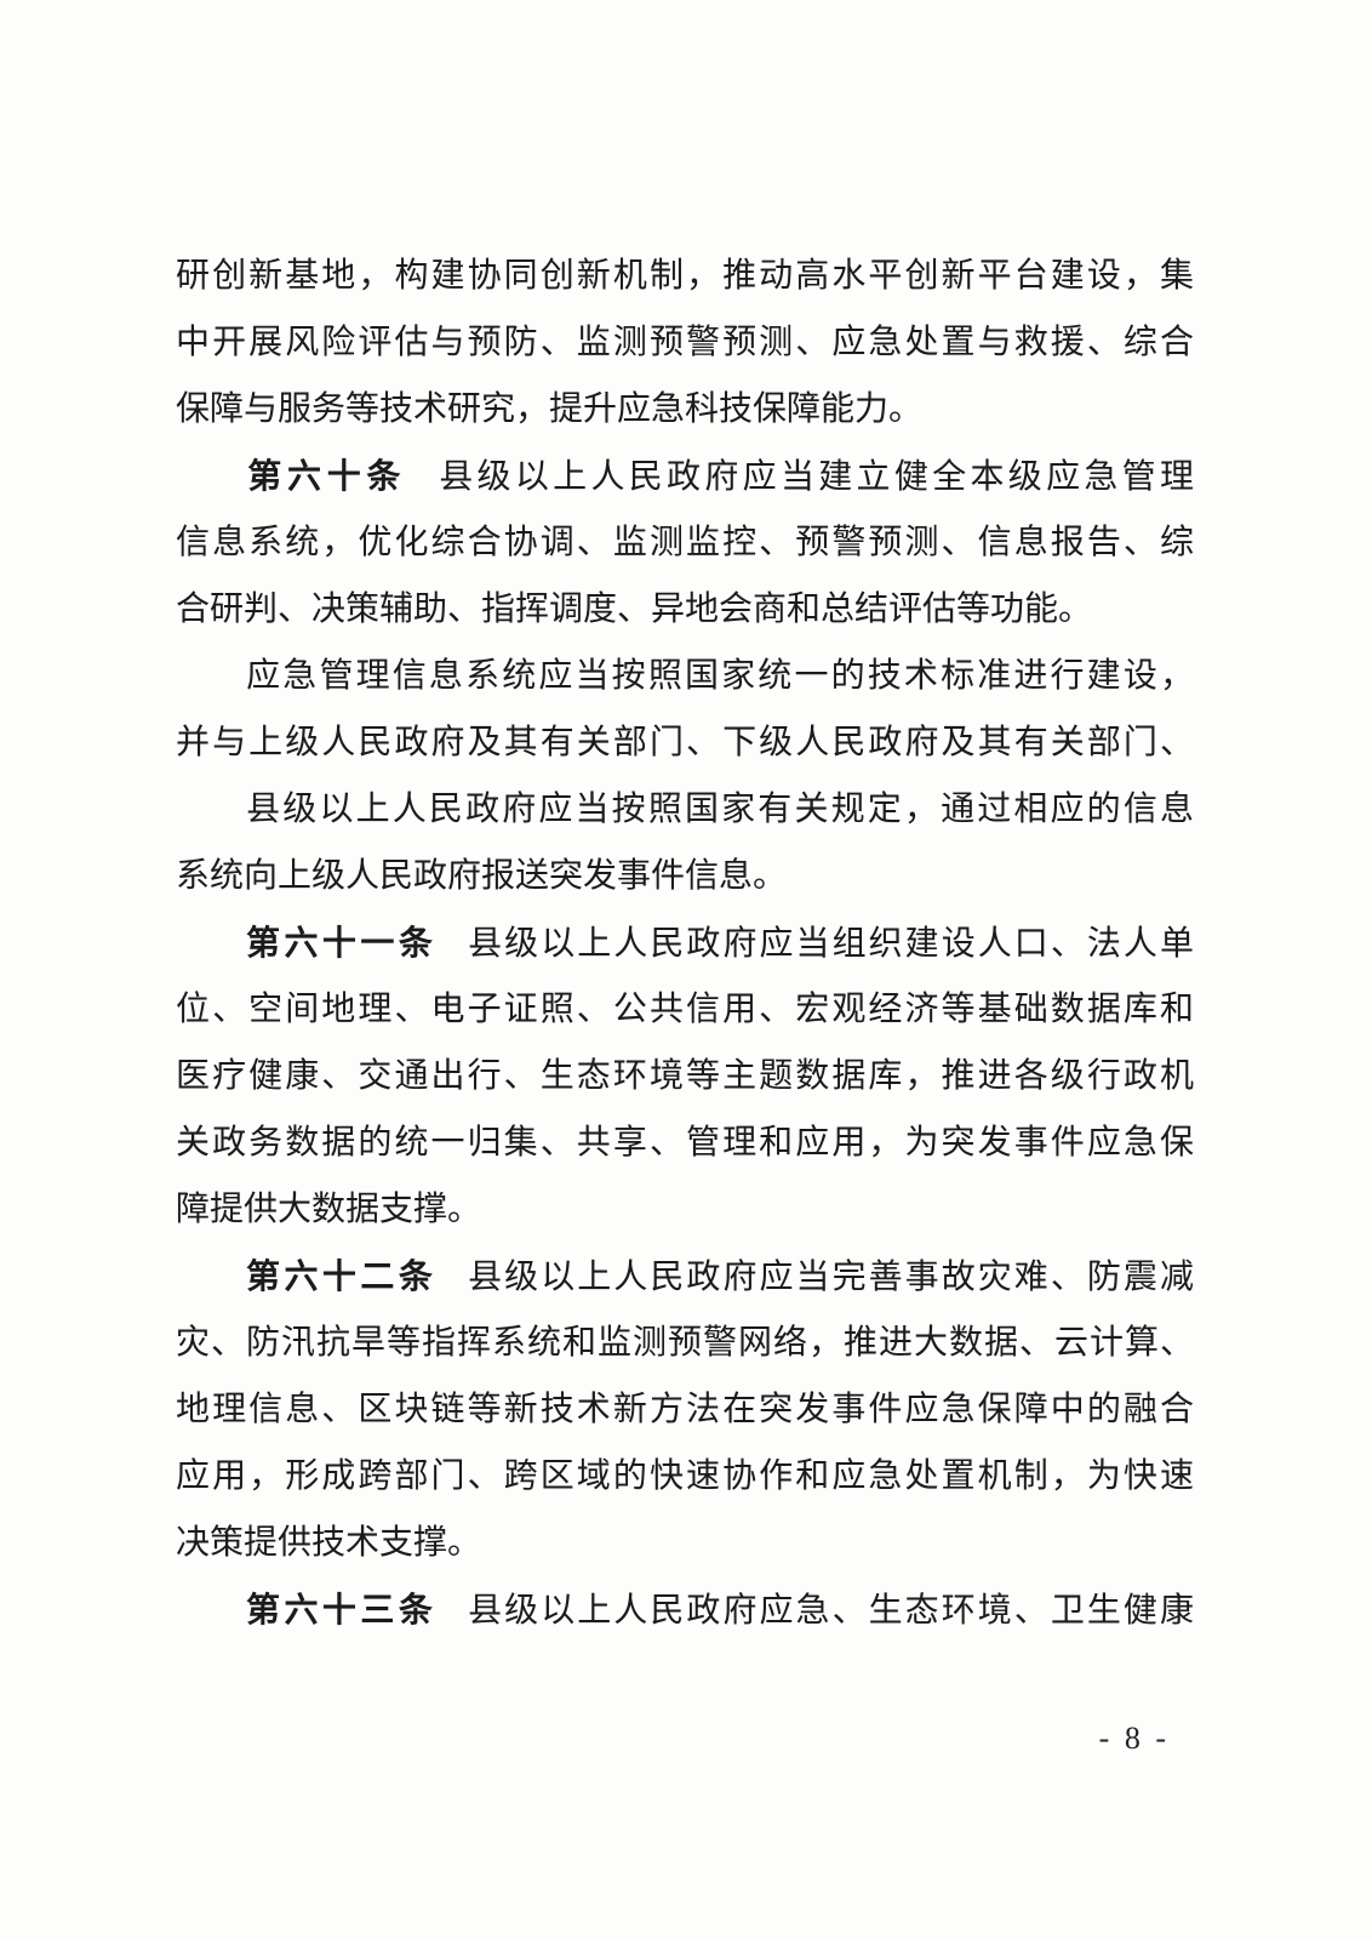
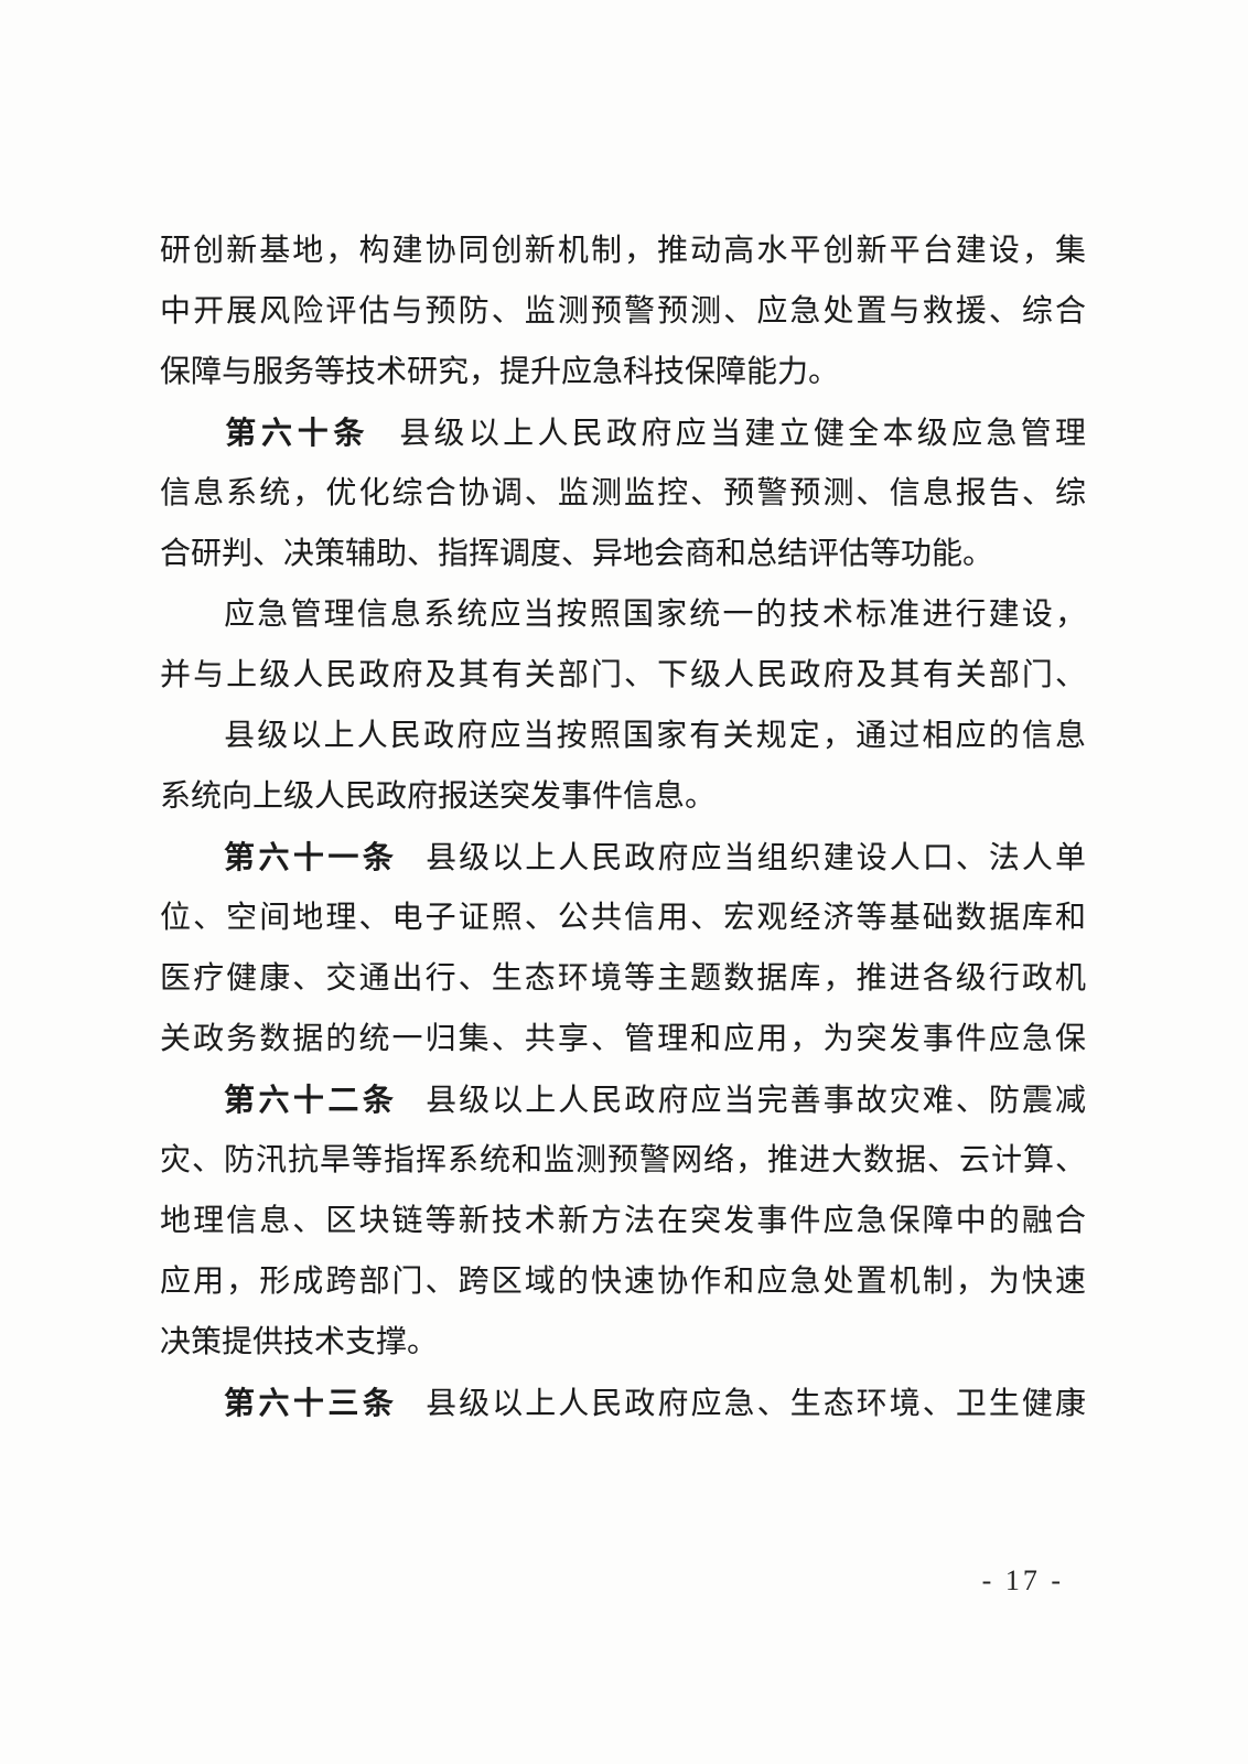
  研创新基地，构建协同创新机制，推动高水平创新平台建设，集
  中开展风险评估与预防、监测预警预测、应急处置与救援、综合
  保障与服务等技术研究，提升应急科技保障能力。
  第六十条 县级以上人民政府应当建立健全本级应急管理
  信息系统，优化综合协调、监测监控、预警预测、信息报告、综
  合研判、决策辅助、指挥调度、异地会商和总结评估等功能。
  应急管理信息系统应当按照国家统一的技术标准进行建设，
  并与上级人民政府及其有关部门、下级人民政府及其有关部门、
  县级以上人民政府应当按照国家有关规定，通过相应的信息
  系统向上级人民政府报送突发事件信息。
  第六十一条 县级以上人民政府应当组织建设人口、法人单
  位、空间地理、电子证照、公共信用、宏观经济等基础数据库和
  医疗健康、交通出行、生态环境等主题数据库，推进各级行政机
  关政务数据的统一归集、共享、管理和应用，为突发事件应急保
- 障提供大数据支撑。
  第六十二条 县级以上人民政府应当完善事故灾难、防震减
  灾、防汛抗旱等指挥系统和监测预警网络，推进大数据、云计算、
  地理信息、区块链等新技术新方法在突发事件应急保障中的融合
  应用，形成跨部门、跨区域的快速协作和应急处置机制，为快速
  决策提供技术支撑。
  第六十三条 县级以上人民政府应急、生态环境、卫生健康
- - 8 -
+ - 17 -
